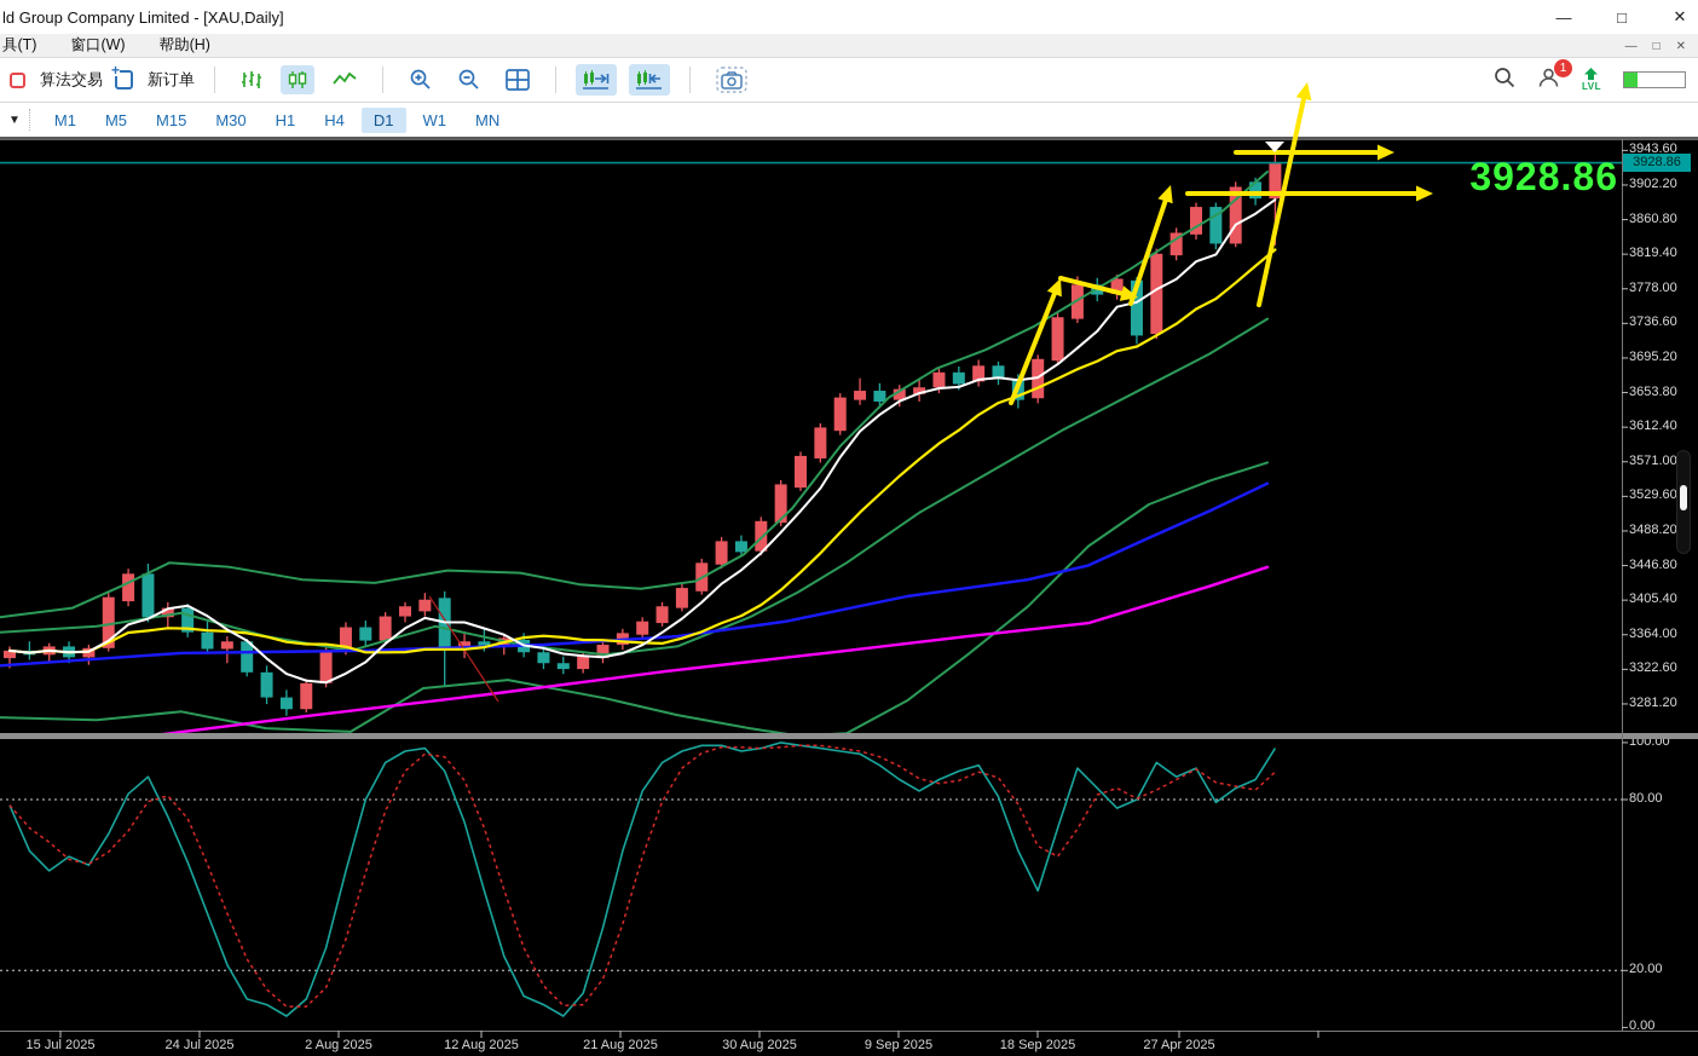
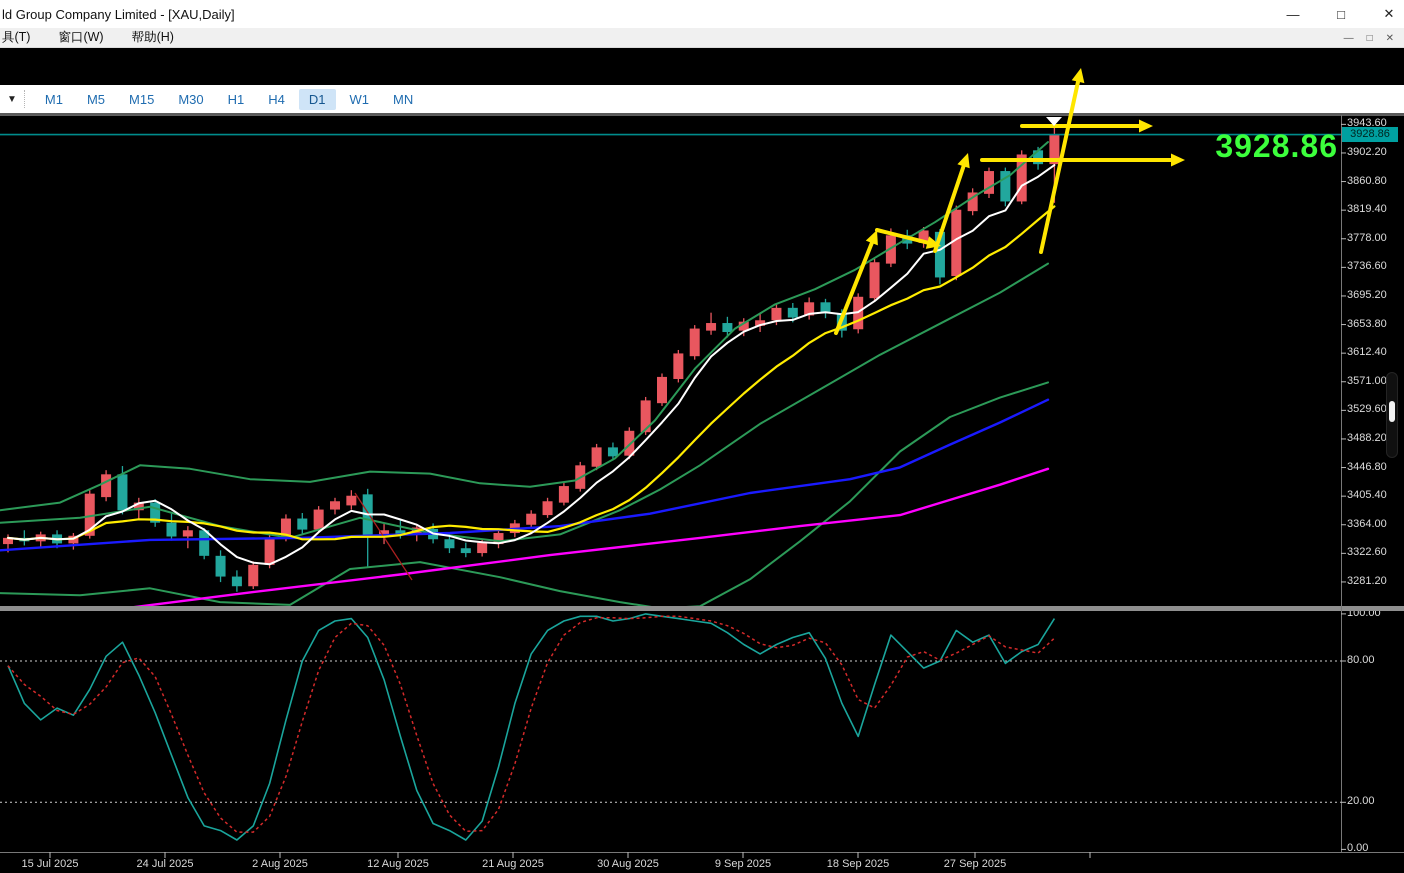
  ld Group Company Limited - [XAU,Daily]
  —
  □
  ✕
  具(T)
  窗口(W)
  帮助(H)
  —
  □
  ✕
- 算法交易
- 新订单
- 1
- LVL
  ▼
  M1
  M5
  M15
  M30
  H1
  H4
  D1
  W1
  MN
  3928.86
  3928.86
  3943.60
  3902.20
  3860.80
  3819.40
  3778.00
  3736.60
  3695.20
  3653.80
  3612.40
  3571.00
  3529.60
  3488.20
  3446.80
  3405.40
  3364.00
  3322.60
  3281.20
  100.00
  80.00
  20.00
  0.00
  15 Jul 2025
  24 Jul 2025
  2 Aug 2025
  12 Aug 2025
  21 Aug 2025
  30 Aug 2025
  9 Sep 2025
  18 Sep 2025
- 27 Apr 2025
+ 27 Sep 2025
